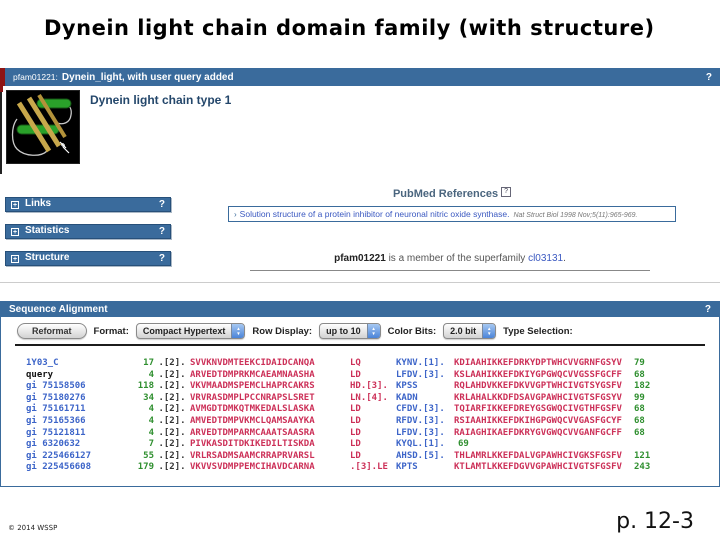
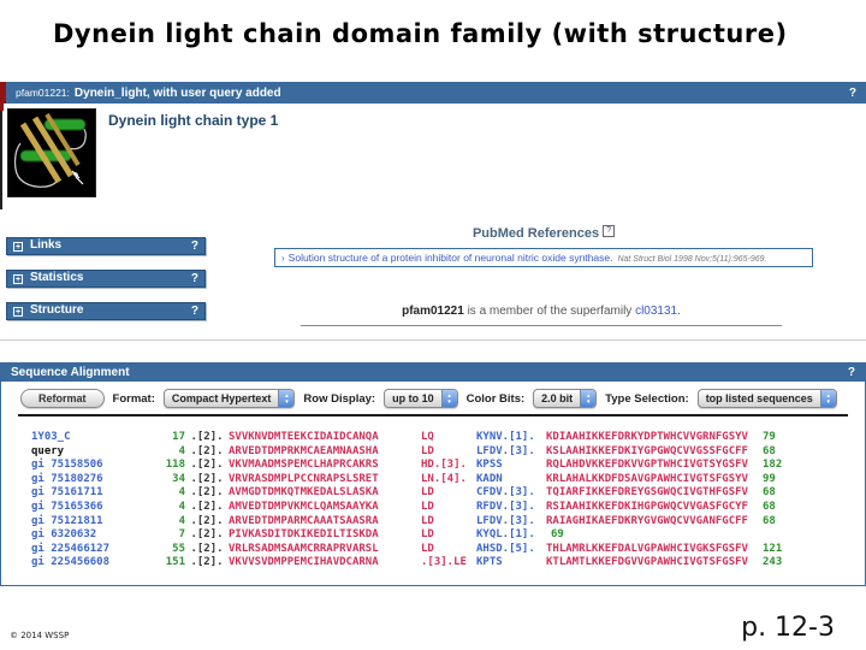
  Dynein light chain domain family (with structure)
  pfam01221:
  Dynein_light, with user query added
  ?
  Dynein light chain type 1
  Links
  ?
  Statistics
  ?
  Structure
  ?
  PubMed References
  ›
  Solution structure of a protein inhibitor of neuronal nitric oxide synthase.
  pfam01221 is a member of the superfamily cl03131.
  Sequence Alignment
  ?
  Reformat
  Format:
  Compact Hypertext
  Row Display:
  up to 10
  Color Bits:
  2.0 bit
  Type Selection:
+ top listed sequences
  1Y03_C
  17
  .[2].
  SVVKNVDMTEEKCIDAIDCANQA
  LQ
  KYNV.[1].
  KDIAAHIKKEFDRKYDPTWHCVVGRNFGSYV
  79
  query
  4
  .[2].
  ARVEDTDMPRKMCAEAMNAASHA
  LD
  LFDV.[3].
  KSLAAHIKKEFDKIYGPGWQCVVGSSFGCFF
  68
  gi 75158506
  118
  .[2].
  VKVMAADMSPEMCLHAPRCAKRS
  HD.[3].
  KPSS
  RQLAHDVKKEFDKVVGPTWHCIVGTSYGSFV
  182
  gi 75180276
  34
  .[2].
  VRVRASDMPLPCCNRAPSLSRET
  LN.[4].
  KADN
  KRLAHALKKDFDSAVGPAWHCIVGTSFGSYV
  99
  gi 75161711
  4
  .[2].
  AVMGDTDMKQTMKEDALSLASKA
  LD
  CFDV.[3].
  TQIARFIKKEFDREYGSGWQCIVGTHFGSFV
  68
  gi 75165366
  4
  .[2].
  AMVEDTDMPVKMCLQAMSAAYKA
  LD
  RFDV.[3].
  RSIAAHIKKEFDKIHGPGWQCVVGASFGCYF
  68
  gi 75121811
  4
  .[2].
  ARVEDTDMPARMCAAATSAASRA
  LD
  LFDV.[3].
  RAIAGHIKAEFDKRYGVGWQCVVGANFGCFF
  68
  gi 6320632
  7
  .[2].
  PIVKASDITDKIKEDILTISKDA
  LD
  KYQL.[1].
  69
  gi 225466127
  55
  .[2].
  VRLRSADMSAAMCRRAPRVARSL
  LD
  AHSD.[5].
  THLAMRLKKEFDALVGPAWHCIVGKSFGSFV
  121
  gi 225456608
- 179
+ 151
  .[2].
  VKVVSVDMPPEMCIHAVDCARNA
  .[3].LE
  KPTS
  KTLAMTLKKEFDGVVGPAWHCIVGTSFGSFV
  243
  © 2014 WSSP
  p. 12-3
